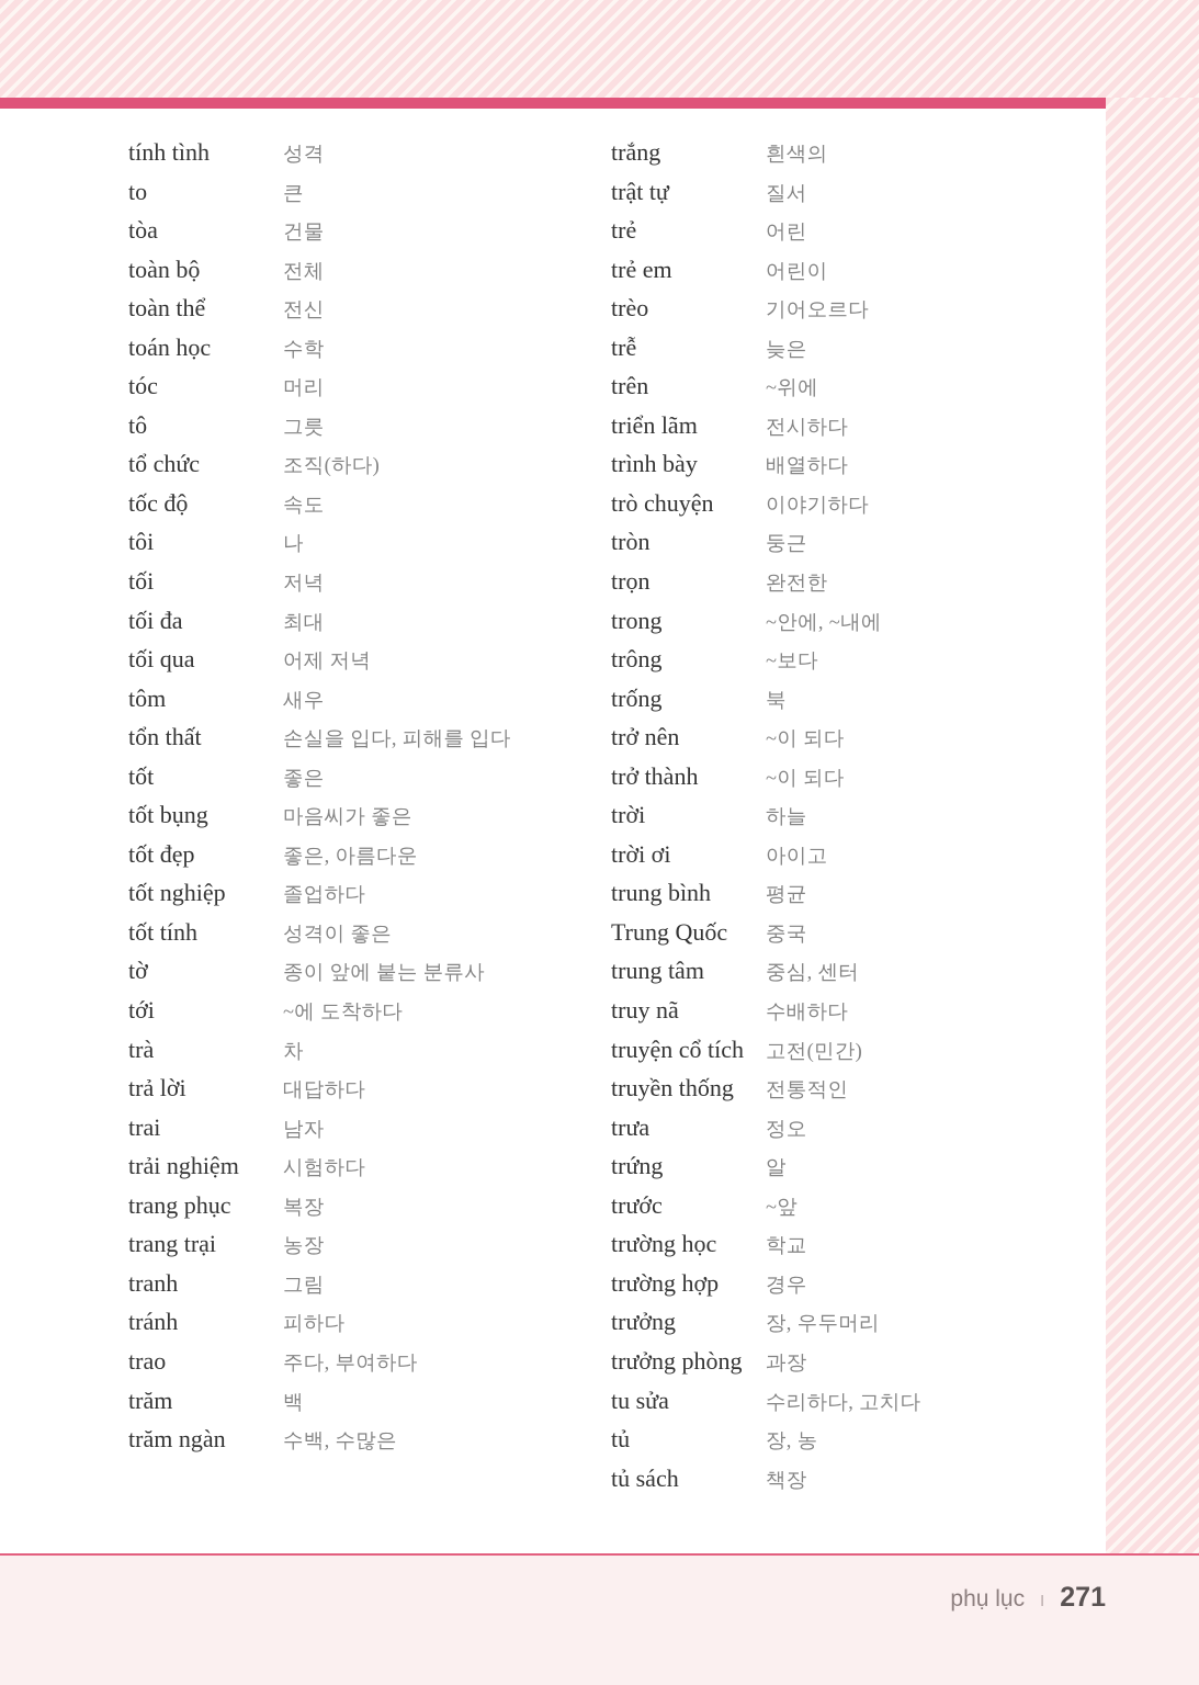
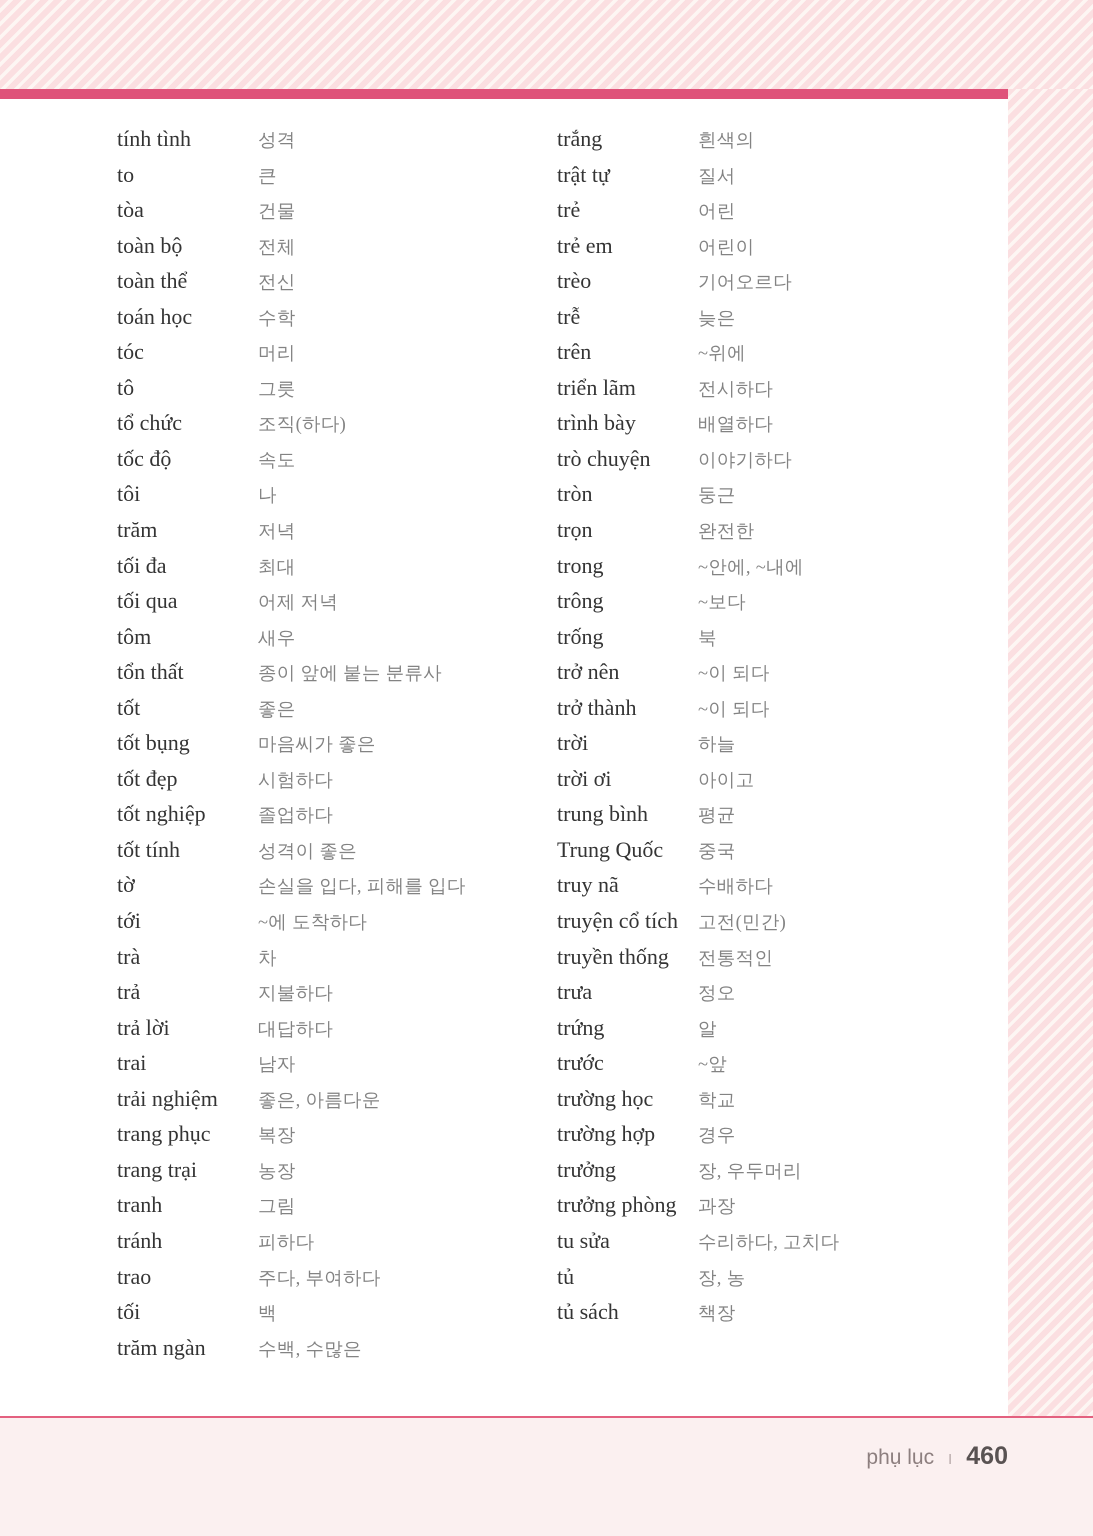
  tính tình
  성격
  to
  큰
  tòa
  건물
  toàn bộ
  전체
  toàn thể
  전신
  toán học
  수학
  tóc
  머리
  tô
  그릇
  tổ chức
  조직(하다)
  tốc độ
  속도
  tôi
  나
- tối
+ trăm
  저녁
  tối đa
  최대
  tối qua
  어제 저녁
  tôm
  새우
  tổn thất
- 손실을 입다, 피해를 입다
+ 종이 앞에 붙는 분류사
  tốt
  좋은
  tốt bụng
  마음씨가 좋은
  tốt đẹp
- 좋은, 아름다운
+ 시험하다
  tốt nghiệp
  졸업하다
  tốt tính
  성격이 좋은
  tờ
- 종이 앞에 붙는 분류사
+ 손실을 입다, 피해를 입다
  tới
  ~에 도착하다
  trà
  차
+ trả
+ 지불하다
  trả lời
  대답하다
  trai
  남자
  trải nghiệm
- 시험하다
+ 좋은, 아름다운
  trang phục
  복장
  trang trại
  농장
  tranh
  그림
  tránh
  피하다
  trao
  주다, 부여하다
- trăm
+ tối
  백
  trăm ngàn
  수백, 수많은
  trắng
  흰색의
  trật tự
  질서
  trẻ
  어린
  trẻ em
  어린이
  trèo
  기어오르다
  trễ
  늦은
  trên
  ~위에
  triển lãm
  전시하다
  trình bày
  배열하다
  trò chuyện
  이야기하다
  tròn
  둥근
  trọn
  완전한
  trong
  ~안에, ~내에
  trông
  ~보다
  trống
  북
  trở nên
  ~이 되다
  trở thành
  ~이 되다
  trời
  하늘
  trời ơi
  아이고
  trung bình
  평균
  Trung Quốc
  중국
- trung tâm
- 중심, 센터
  truy nã
  수배하다
  truyện cổ tích
  고전(민간)
  truyền thống
  전통적인
  trưa
  정오
  trứng
  알
  trước
  ~앞
  trường học
  학교
  trường hợp
  경우
  trưởng
  장, 우두머리
  trưởng phòng
  과장
  tu sửa
  수리하다, 고치다
  tủ
  장, 농
  tủ sách
  책장
  phụ lục
  I
- 271
+ 460
